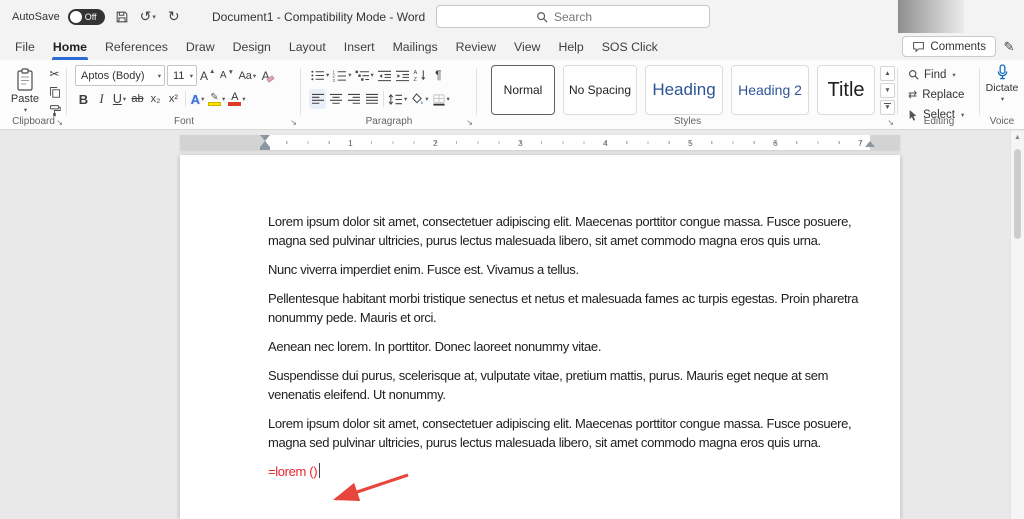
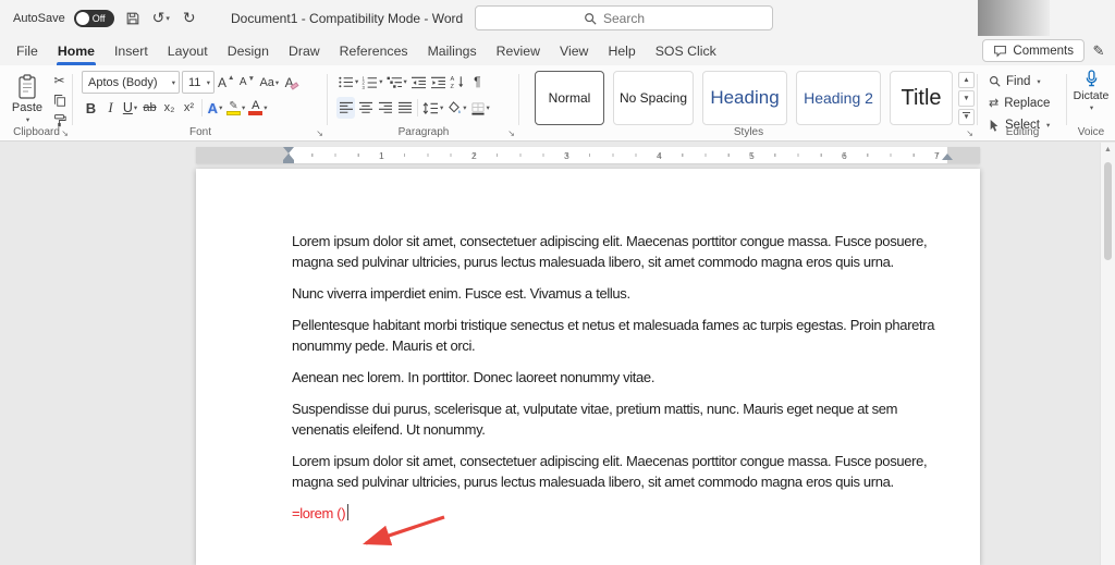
  AutoSave
  Off
  ↺
  ↻
  Document1 - Compatibility Mode - Word
  Search
  File
  Home
- References
+ Insert
- Draw
+ Layout
  Design
- Layout
+ Draw
- Insert
+ References
  Mailings
  Review
  View
  Help
  SOS Click
  Comments
  ✎
  Paste
  ✂
  Clipboard
  ↘
  Aptos (Body)
  11
  A
  A
  Aa
  A
  B
  I
  U
  ab
  x₂
  x²
  A
  ✎
  A
  Font
  ↘
  ¶
  Paragraph
  ↘
  Normal
  No Spacing
  Heading
  Heading 2
  Title
  Styles
  ↘
  Find
  ⇄
  Replace
  Select
  Editing
  Dictate
  Voice
  1
  2
  3
  4
  5
  6
  7
  Lorem ipsum dolor sit amet, consectetuer adipiscing elit. Maecenas porttitor congue massa. Fusce posuere, magna sed pulvinar ultricies, purus lectus malesuada libero, sit amet commodo magna eros quis urna.
  Nunc viverra imperdiet enim. Fusce est. Vivamus a tellus.
  Pellentesque habitant morbi tristique senectus et netus et malesuada fames ac turpis egestas. Proin pharetra nonummy pede. Mauris et orci.
  Aenean nec lorem. In porttitor. Donec laoreet nonummy vitae.
- Suspendisse dui purus, scelerisque at, vulputate vitae, pretium mattis, purus. Mauris eget neque at sem venenatis eleifend. Ut nonummy.
+ Suspendisse dui purus, scelerisque at, vulputate vitae, pretium mattis, nunc. Mauris eget neque at sem venenatis eleifend. Ut nonummy.
  Lorem ipsum dolor sit amet, consectetuer adipiscing elit. Maecenas porttitor congue massa. Fusce posuere, magna sed pulvinar ultricies, purus lectus malesuada libero, sit amet commodo magna eros quis urna.
  =lorem ()
